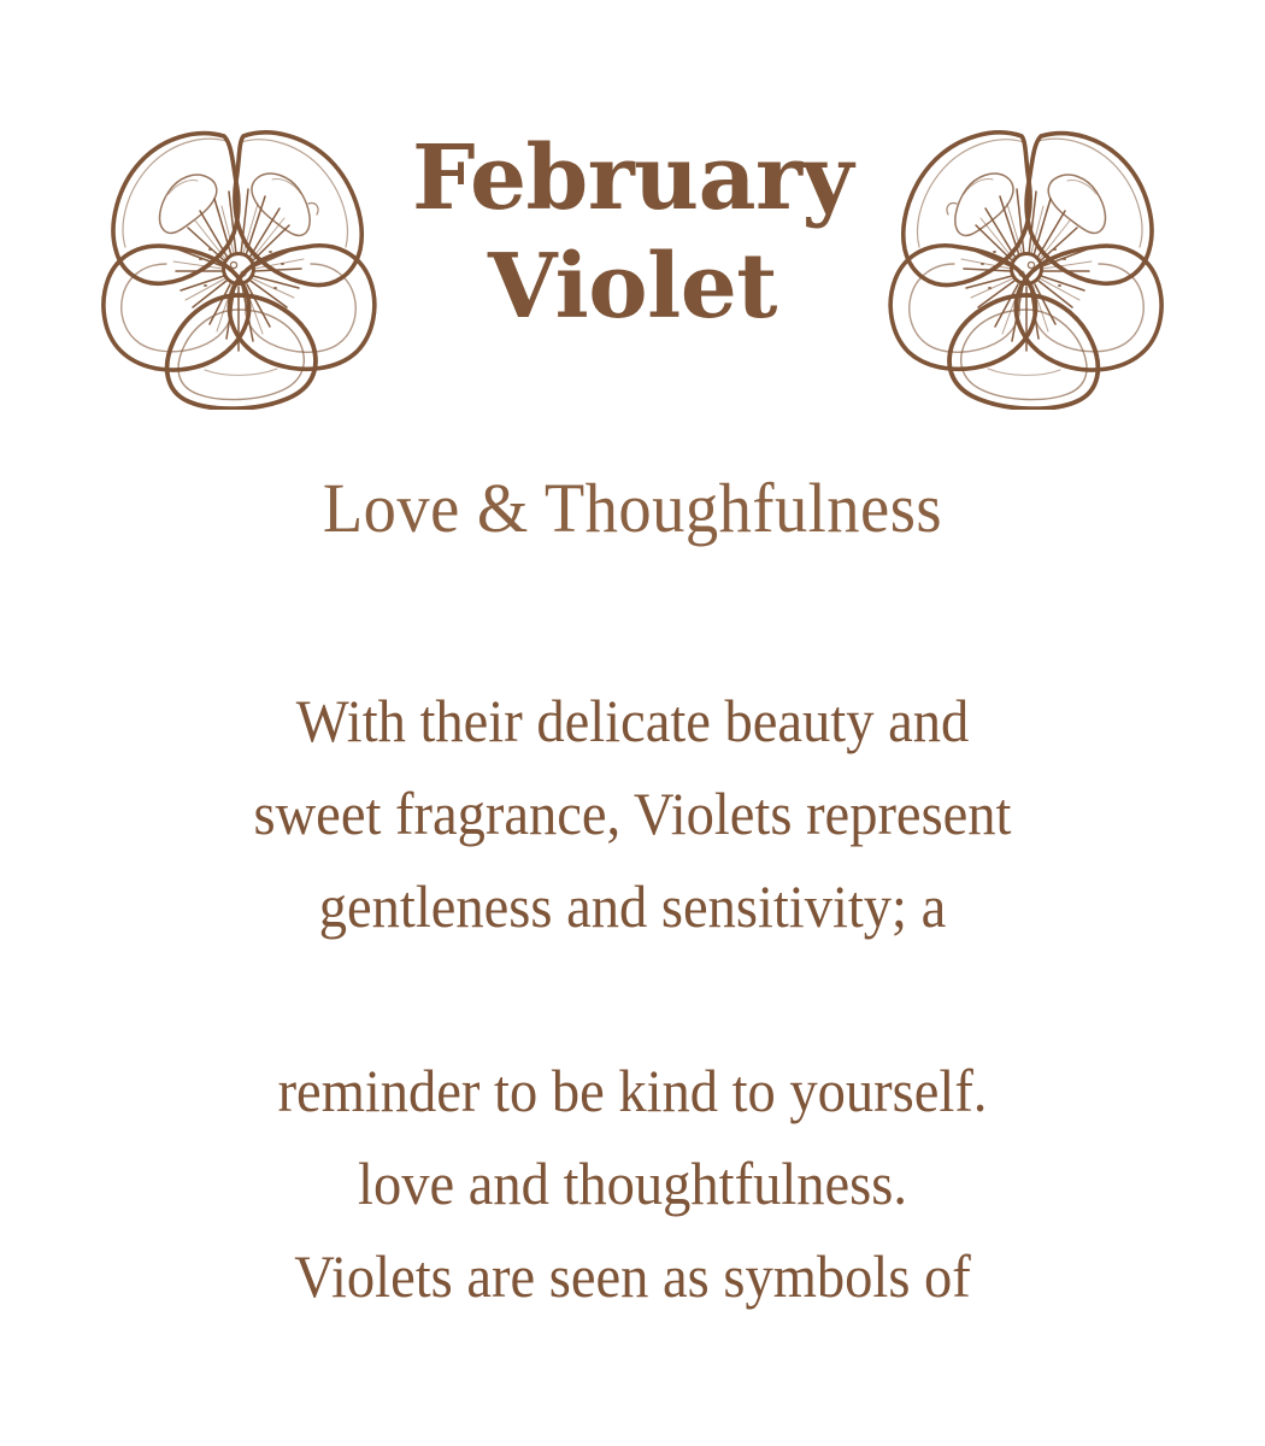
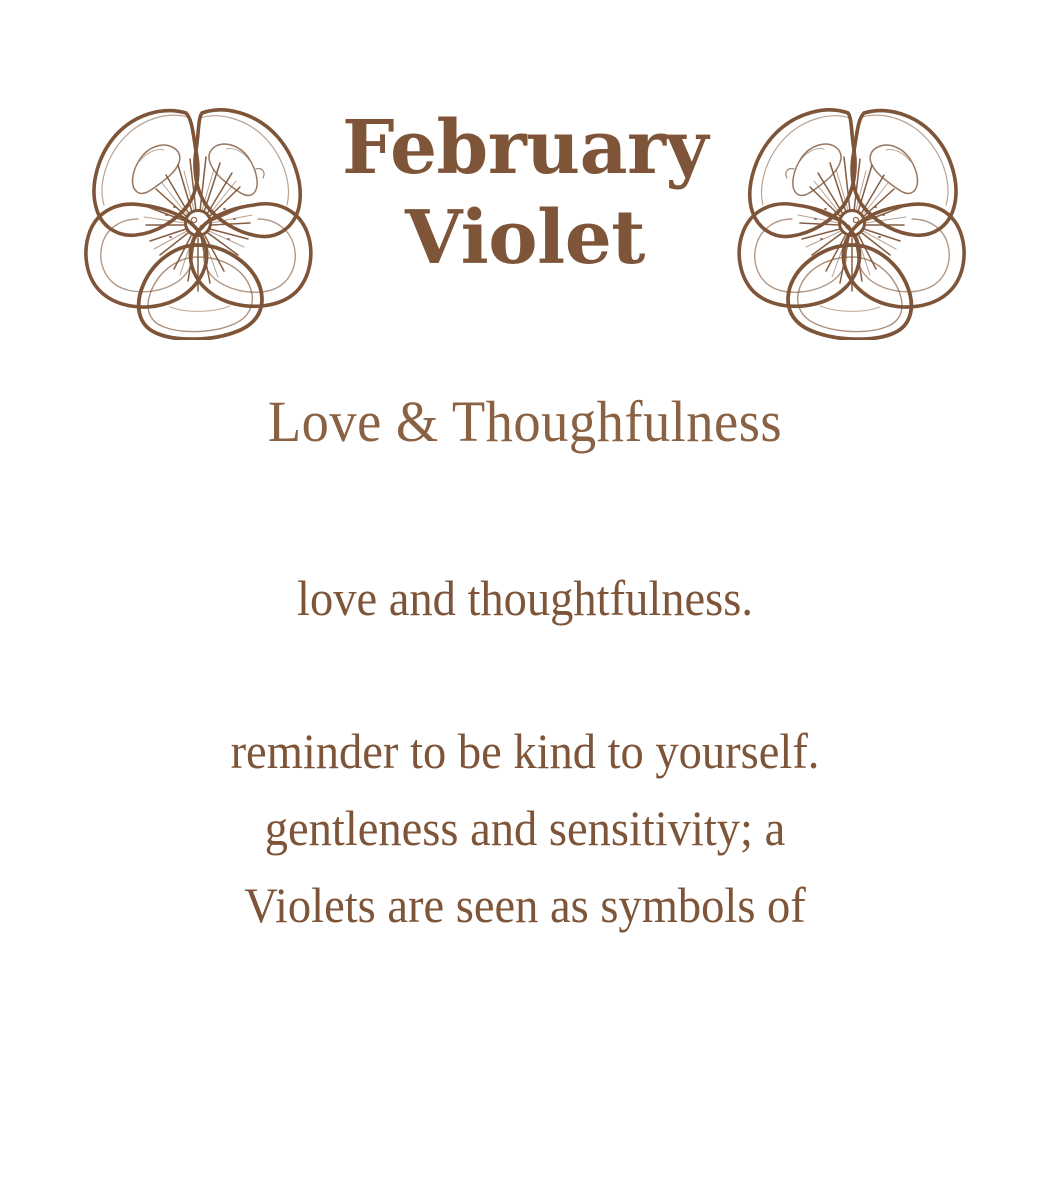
  February
  Violet
  Love & Thoughfulness
- With their delicate beauty and
- sweet fragrance, Violets represent
- gentleness and sensitivity; a
+ love and thoughtfulness.
  reminder to be kind to yourself.
- love and thoughtfulness.
+ gentleness and sensitivity; a
  Violets are seen as symbols of
